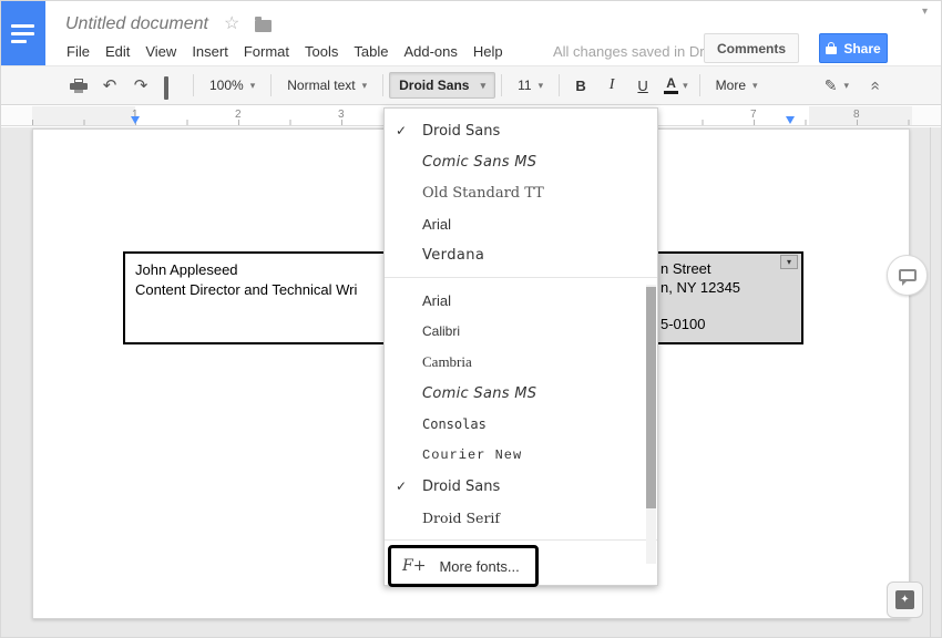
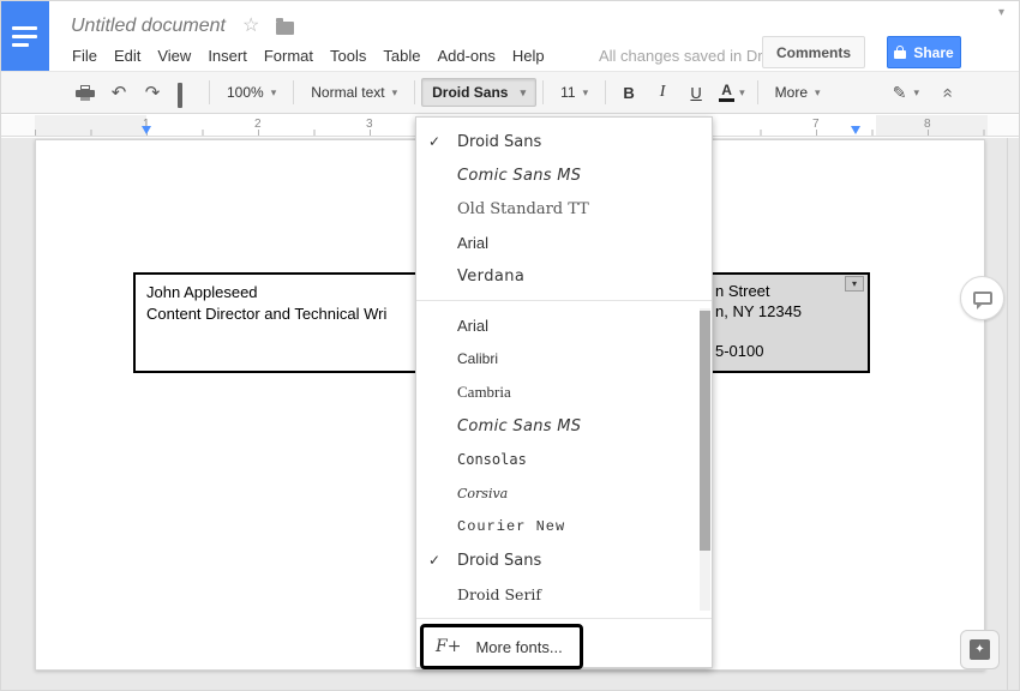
  Untitled document
  ☆
  ▾
  File
  Edit
  View
  Insert
  Format
  Tools
  Table
  Add-ons
  Help
  All changes saved in Dr
  Comments
  Share
  ↶
  ↷
  100%
  ▾
  Normal text
  ▾
  Droid Sans
  ▾
  11
  ▾
  B
  I
  U
  A
  ▾
  More
  ▾
  ✎
  ▾
  1
  2
  3
  7
  8
  John Appleseed
  Content Director and Technical Wri
  n Street
  n, NY 12345
  5-0100
  ▾
  ✦
  ✓
  Droid Sans
  Comic Sans MS
  Old Standard TT
  Arial
  Verdana
  Arial
  Calibri
  Cambria
  Comic Sans MS
  Consolas
+ Corsiva
  Courier New
  ✓
  Droid Sans
  Droid Serif
  F+
  More fonts...
